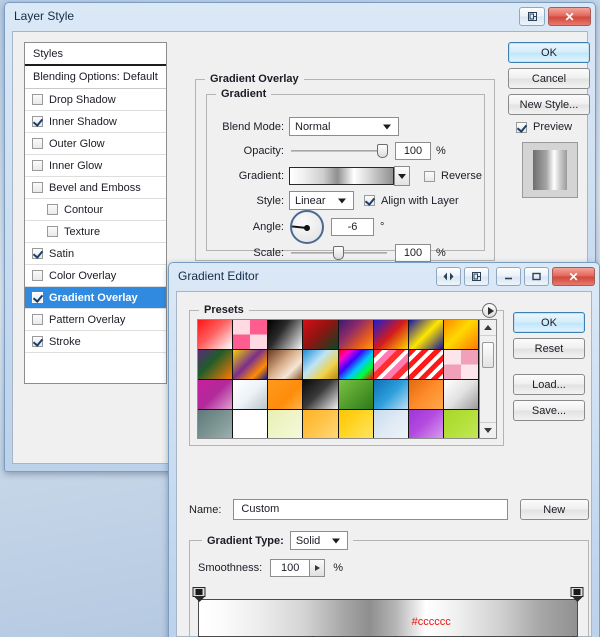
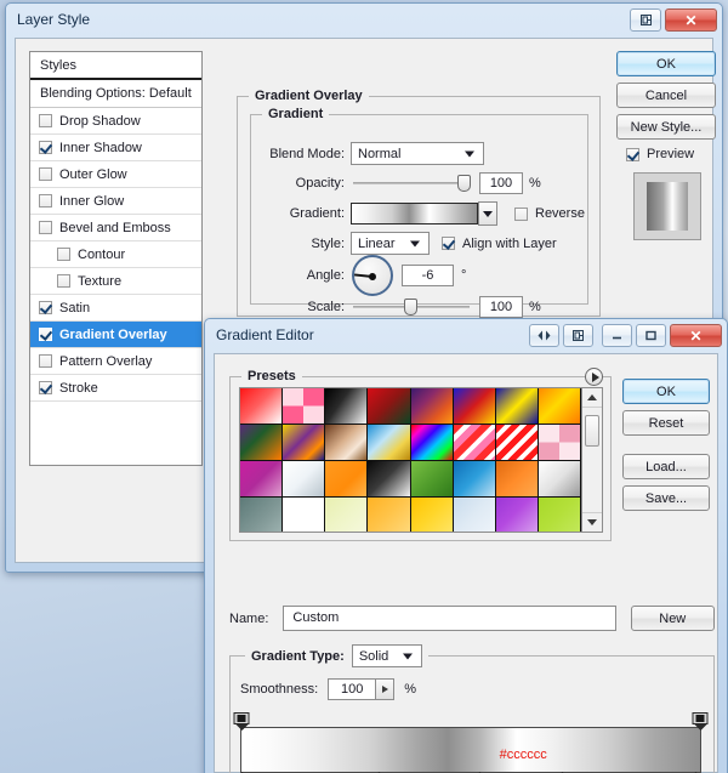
  Layer Style
  ✕
  Styles
  Blending Options: Default
  Drop Shadow
  Inner Shadow
  Outer Glow
  Inner Glow
  Bevel and Emboss
  Contour
  Texture
  Satin
- Color Overlay
  Gradient Overlay
  Pattern Overlay
  Stroke
  Gradient Overlay
  Gradient
  Blend Mode:
  Normal
  Opacity:
  100
  %
  Gradient:
  Reverse
  Style:
  Linear
  Align with Layer
  Angle:
  -6
  °
  Scale:
  100
  %
  OK
  Cancel
  New Style...
  Preview
  Gradient Editor
  ✕
  Presets
  OK
  Reset
  Load...
  Save...
  Name:
  Custom
  New
  Gradient Type:
  Solid
  Smoothness:
  100
  %
  #cccccc
